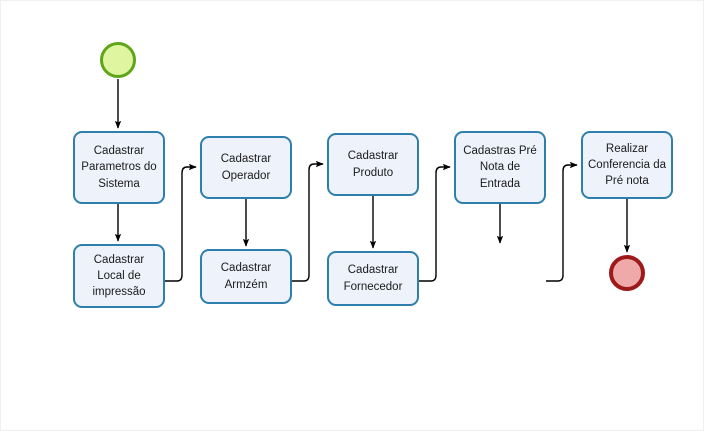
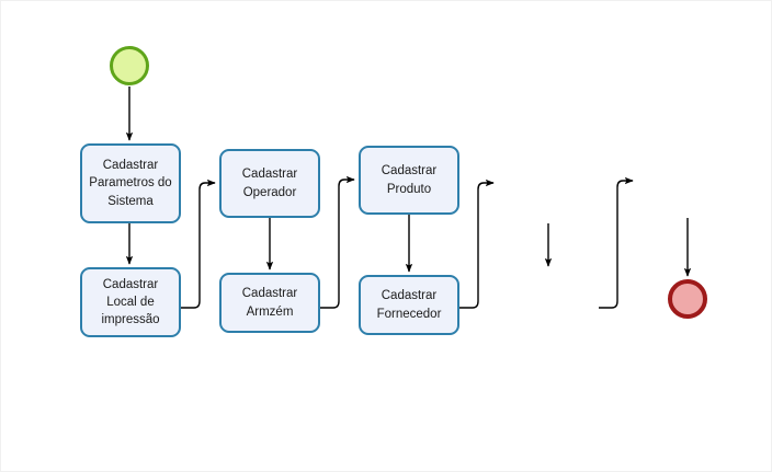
  Cadastrar
  Parametros do
  Sistema
  Cadastrar
  Local de
  impressão
  Cadastrar
  Operador
  Cadastrar
  Armzém
  Cadastrar
  Produto
  Cadastrar
  Fornecedor
- Cadastras Pré
- Nota de
- Entrada
- Realizar
- Conferencia da
- Pré nota
